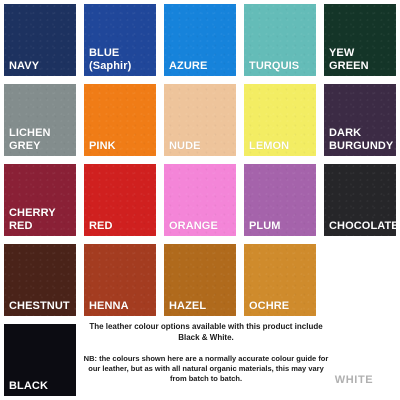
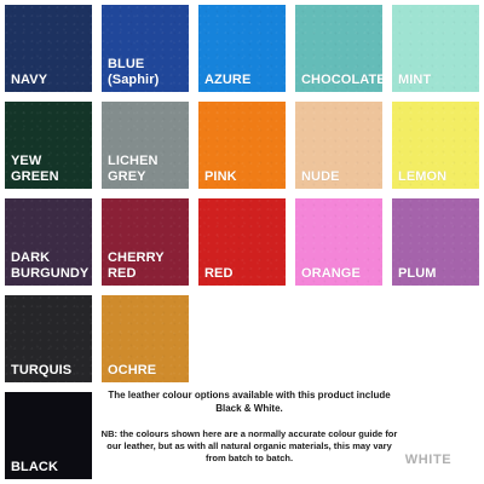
  NAVY
  BLUE
  (Saphir)
  AZURE
- TURQUIS
+ CHOCOLATE
+ MINT
  YEW GREEN
  LICHEN
  GREY
  PINK
  NUDE
  LEMON
  DARK
  BURGUNDY
  CHERRY
  RED
  RED
  ORANGE
  PLUM
- CHOCOLATE
+ TURQUIS
- CHESTNUT
- HENNA
- HAZEL
  OCHRE
  BLACK
  The leather colour options available with this product include Black & White.
  NB: the colours shown here are a normally accurate colour guide for our leather, but as with all natural organic materials, this may vary from batch to batch.
  WHITE
